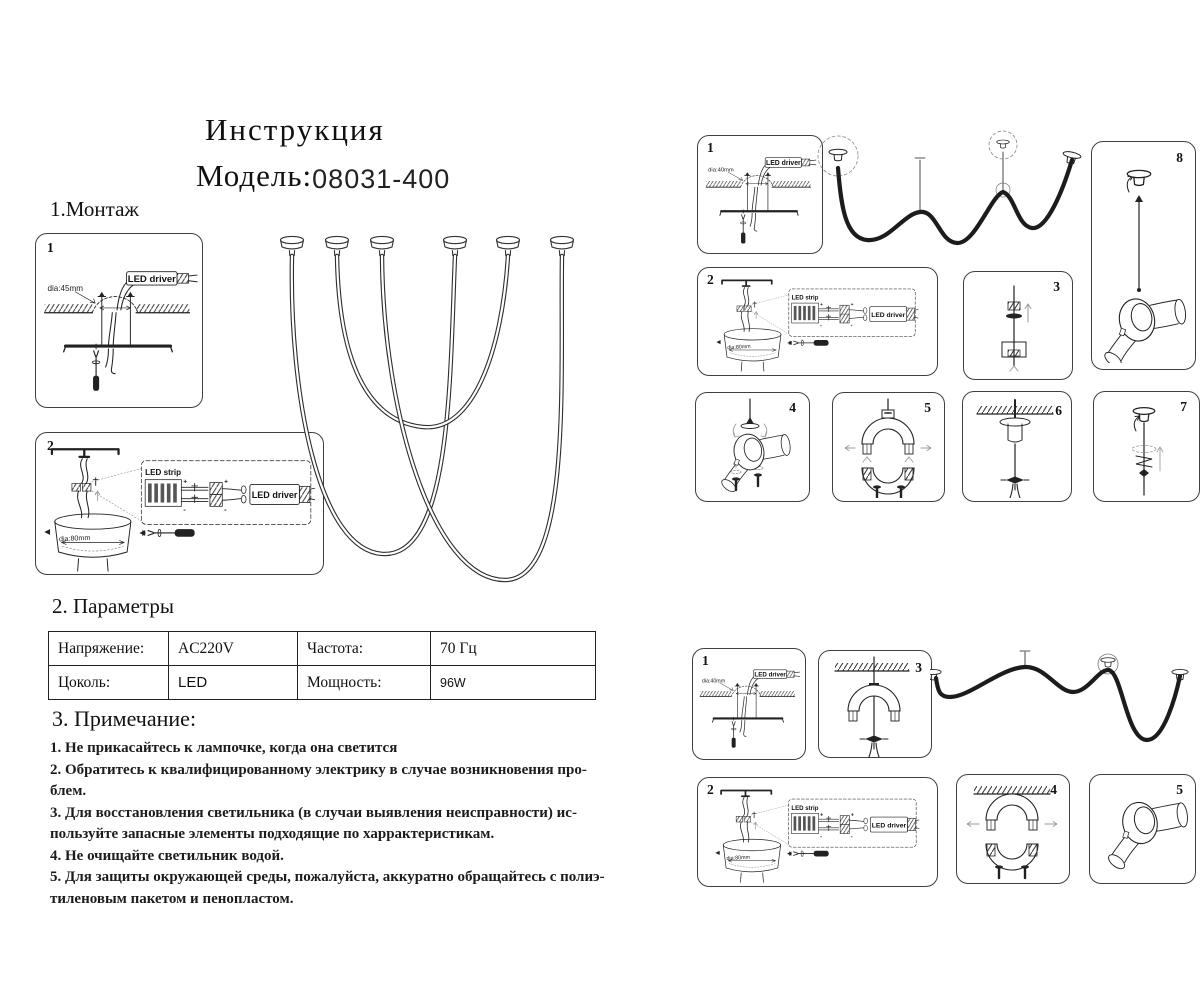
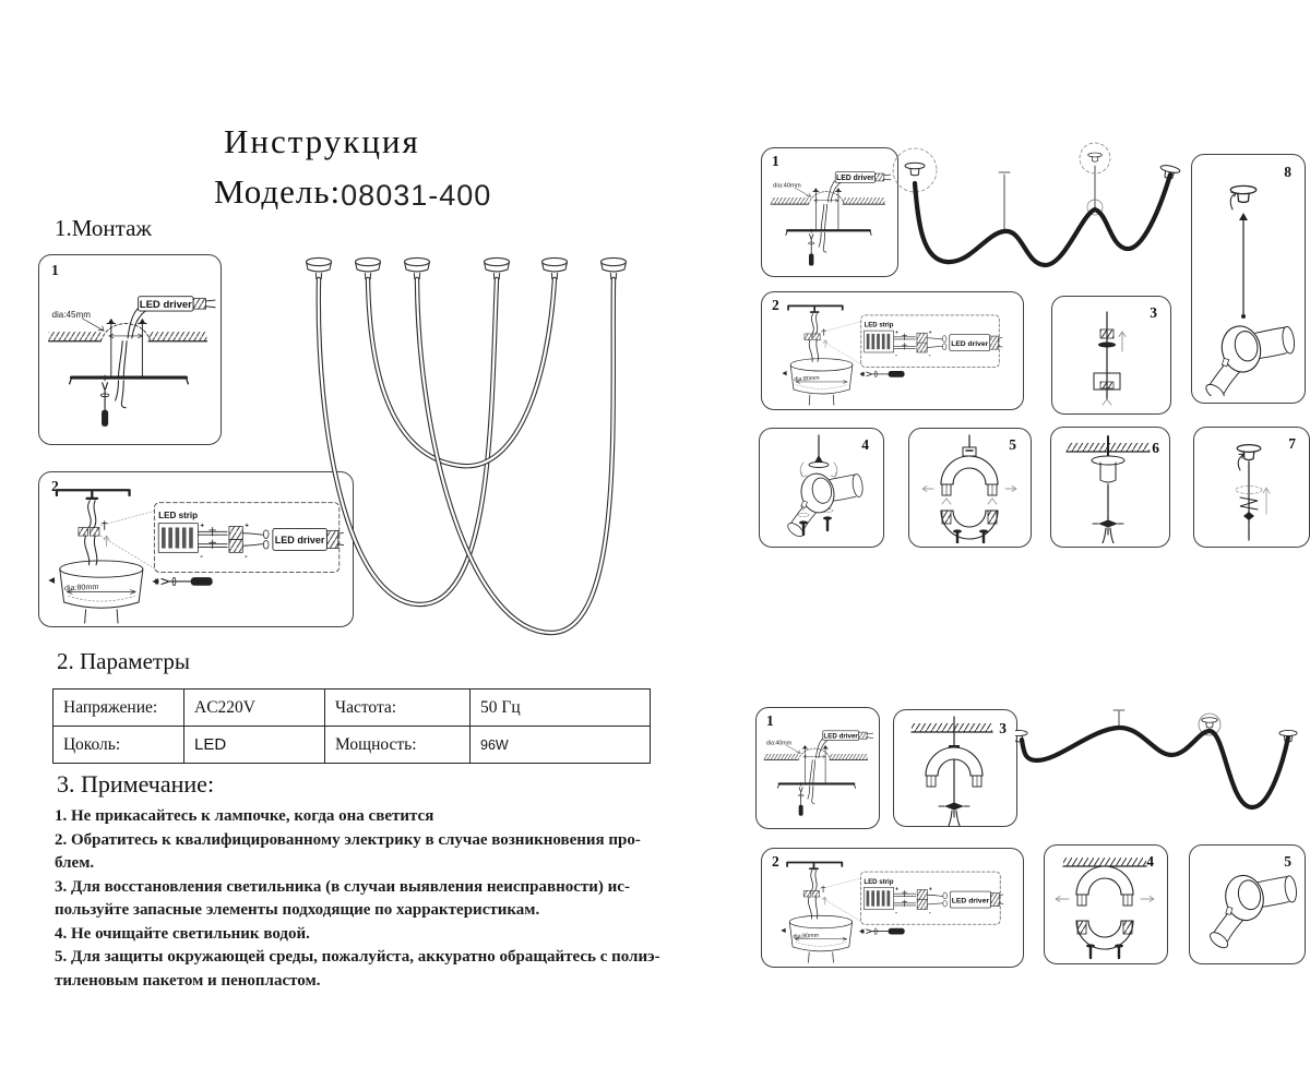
  Инструкция
  Модель:
  08031-400
  1.Монтаж
  1
  dia:45mm
  2
  2. Параметры
- Напряжение:	AC220V	Частота:	70 Гц
+ Напряжение:	AC220V	Частота:	50 Гц
  Цоколь:	LED	Мощность:	96W
  3. Примечание:
  1. Не прикасайтесь к лампочке, когда она светится
  2. Обратитесь к квалифицированному электрику в случае возникновения про-
  блем.
  3. Для восстановления светильника (в случаи выявления неисправности) ис-
  пользуйте запасные элементы подходящие по харрактеристикам.
  4. Не очищайте светильник водой.
  5. Для защиты окружающей среды, пожалуйста, аккуратно обращайтесь с полиэ-
  тиленовым пакетом и пенопластом.
  1
  8
  2
  3
  4
  5
  6
  7
  1
  3
  2
  4
  5
